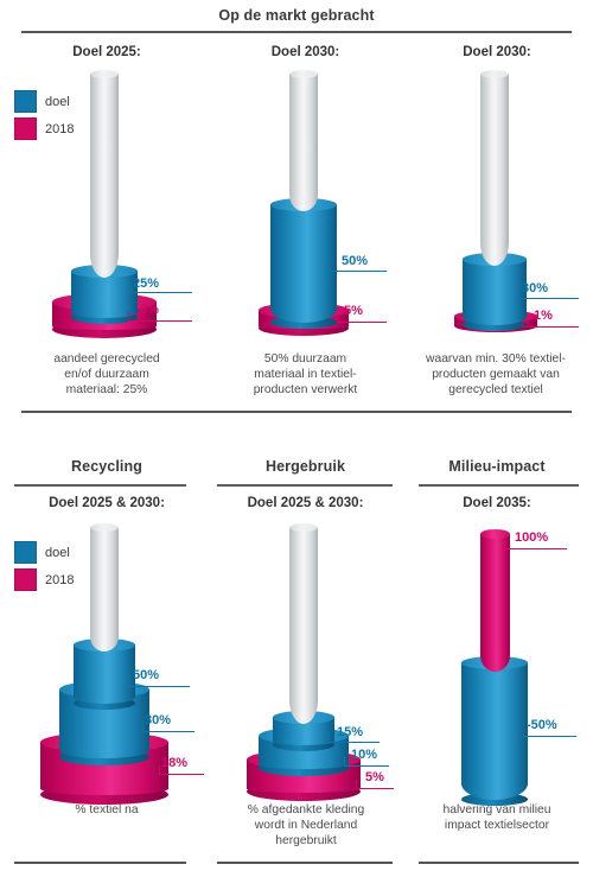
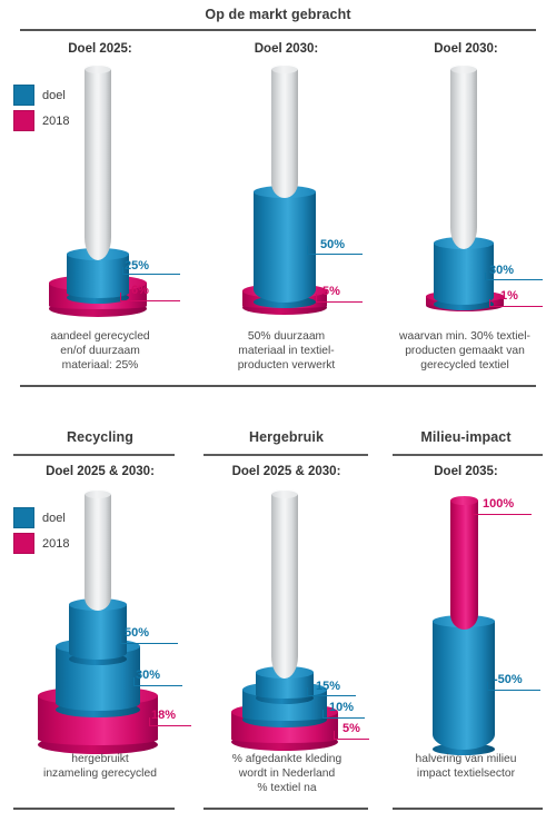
  Op de markt gebracht
  Doel 2025:
  Doel 2030:
  Doel 2030:
  doel
  2018
  25%
  6%
  aandeel gerecycled
  en/of duurzaam
  materiaal: 25%
  50%
  5%
  50% duurzaam
  materiaal in textiel-
  producten verwerkt
  30%
  1%
  waarvan min. 30% textiel-
  producten gemaakt van
  gerecycled textiel
  Recycling
  Hergebruik
  Milieu-impact
  Doel 2025 & 2030:
  Doel 2025 & 2030:
  Doel 2035:
  doel
  2018
  50%
  30%
  18%
- % textiel na
+ hergebruikt
+ inzameling gerecycled
  15%
  10%
  5%
  % afgedankte kleding
  wordt in Nederland
- hergebruikt
+ % textiel na
  100%
  -50%
  halvering van milieu
  impact textielsector
